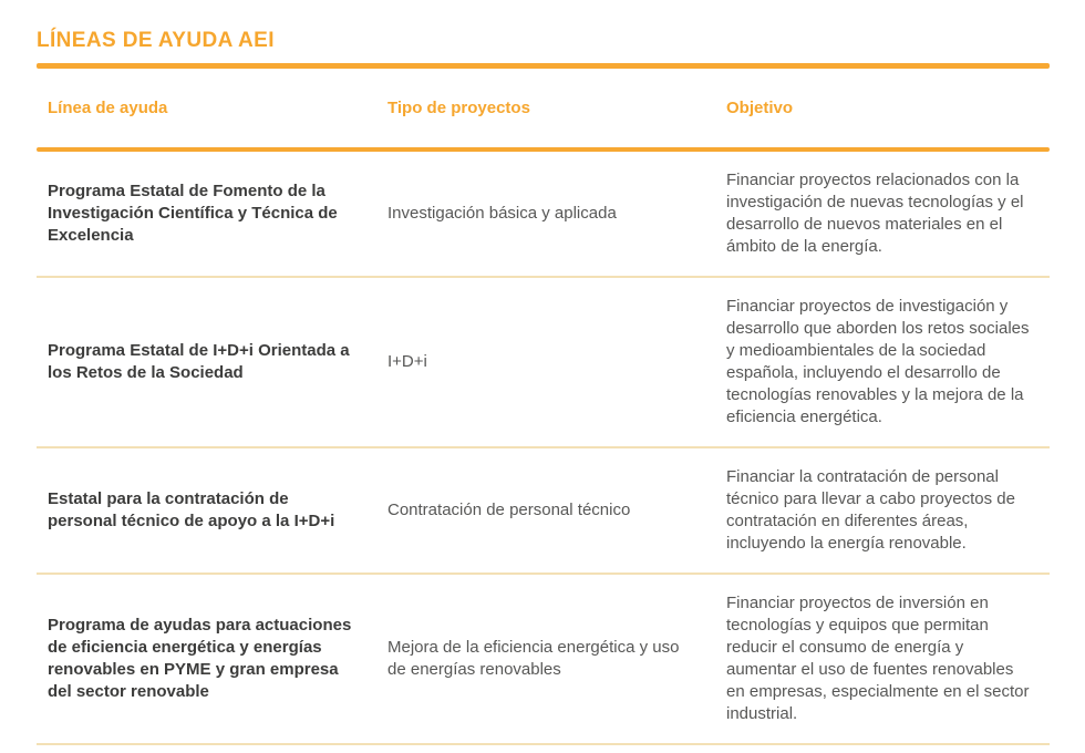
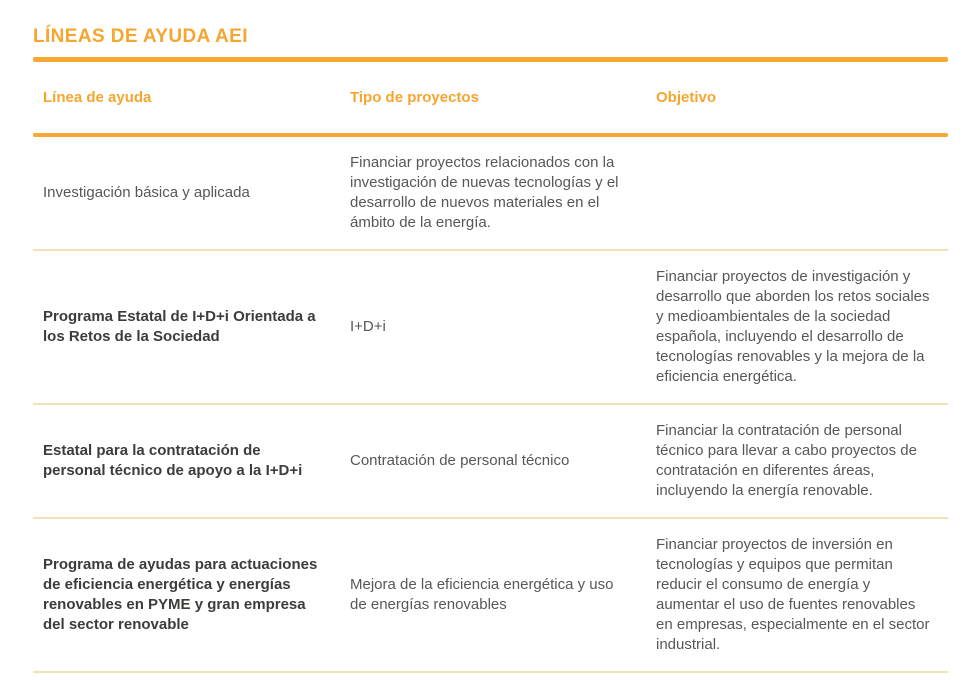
  LÍNEAS DE AYUDA AEI
  Línea de ayuda
  Tipo de proyectos
  Objetivo
- Programa Estatal de Fomento de la Investigación Científica y Técnica de Excelencia
  Investigación básica y aplicada
  Financiar proyectos relacionados con la investigación de nuevas tecnologías y el desarrollo de nuevos materiales en el ámbito de la energía.
  Programa Estatal de I+D+i Orientada a los Retos de la Sociedad
  I+D+i
  Financiar proyectos de investigación y desarrollo que aborden los retos sociales y medioambientales de la sociedad española, incluyendo el desarrollo de tecnologías renovables y la mejora de la eficiencia energética.
  Estatal para la contratación de personal técnico de apoyo a la I+D+i
  Contratación de personal técnico
  Financiar la contratación de personal técnico para llevar a cabo proyectos de contratación en diferentes áreas, incluyendo la energía renovable.
  Programa de ayudas para actuaciones de eficiencia energética y energías renovables en PYME y gran empresa del sector renovable
  Mejora de la eficiencia energética y uso de energías renovables
  Financiar proyectos de inversión en tecnologías y equipos que permitan reducir el consumo de energía y aumentar el uso de fuentes renovables en empresas, especialmente en el sector industrial.
